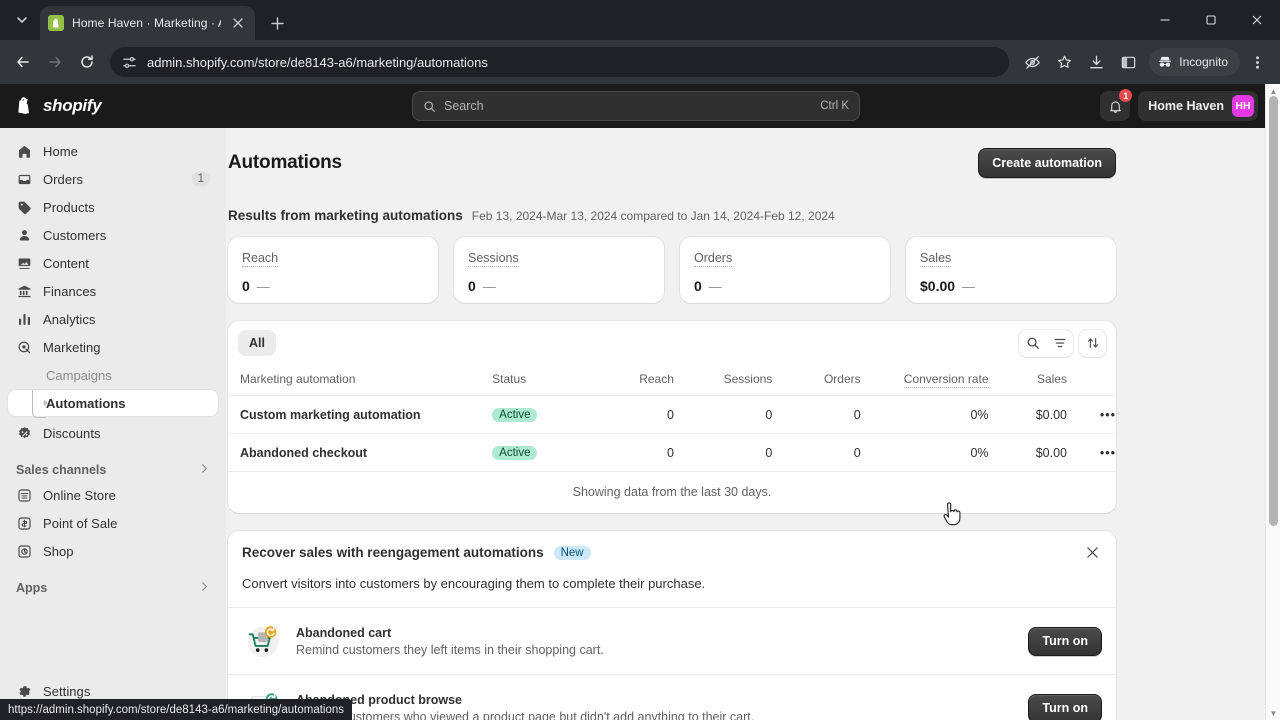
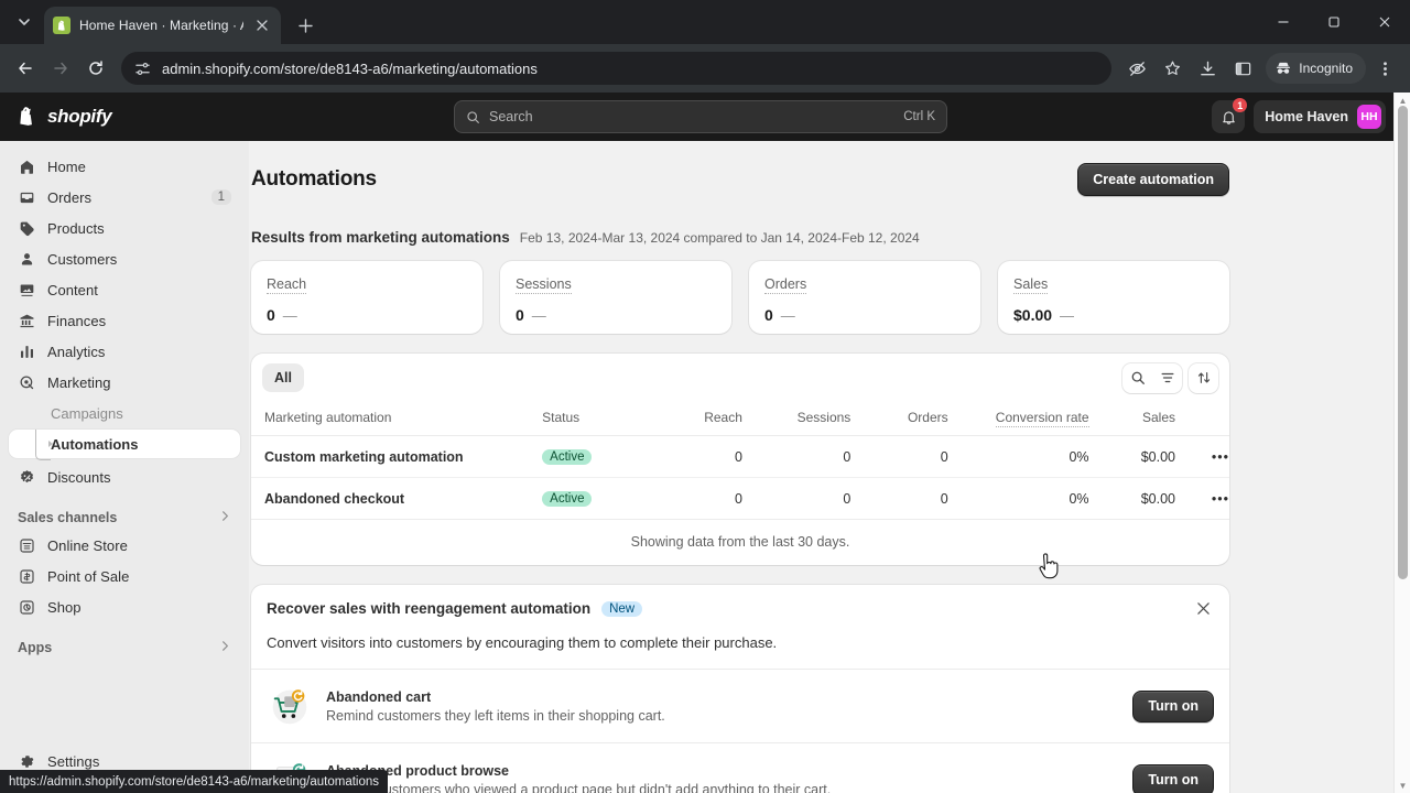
  Home Haven · Marketing ·
  admin.shopify.com/store/de8143-a6/marketing/automations
  Incognito
  shopify
  Search
  Ctrl K
  1
  Home Haven
  HH
  Home
  Orders
  1
  Products
  Customers
  Content
  Finances
  Analytics
  Marketing
  Campaigns
  Automations
  Discounts
  Sales channels
  Online Store
  Point of Sale
  Shop
  Apps
  Settings
  Automations
  Create automation
  Results from marketing automations
  Feb 13, 2024-Mar 13, 2024 compared to Jan 14, 2024-Feb 12, 2024
  Reach
  0
  —
  Sessions
  0
  —
  Orders
  0
  —
  Sales
  $0.00
  —
  All
  Marketing automation	Status	Reach	Sessions	Orders	Conversion rate	Sales
  Custom marketing automation	Active	0	0	0	0%	$0.00	•••
  Abandoned checkout	Active	0	0	0	0%	$0.00	•••
  Showing data from the last 30 days.
- Recover sales with reengagement automations
+ Recover sales with reengagement automation
  New
  Convert visitors into customers by encouraging them to complete their purchase.
  Abandoned cart
  Remind customers they left items in their shopping cart.
  Turn on
  ustomers who viewed a product page but didn't add anything to their cart.
  Turn on
  ▲
  ▼
  https://admin.shopify.com/store/de8143-a6/marketing/automations
